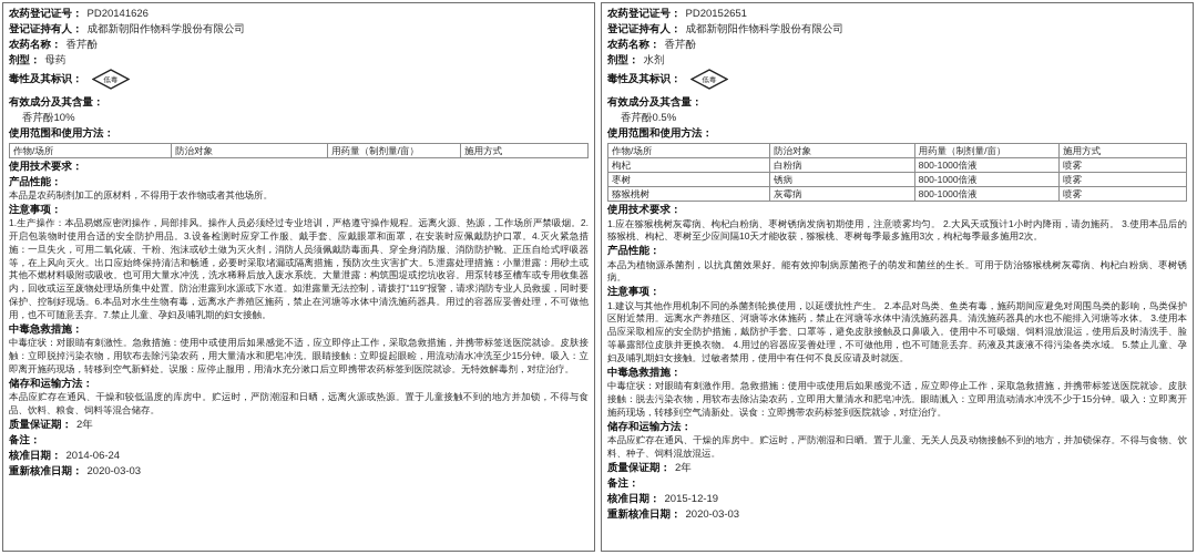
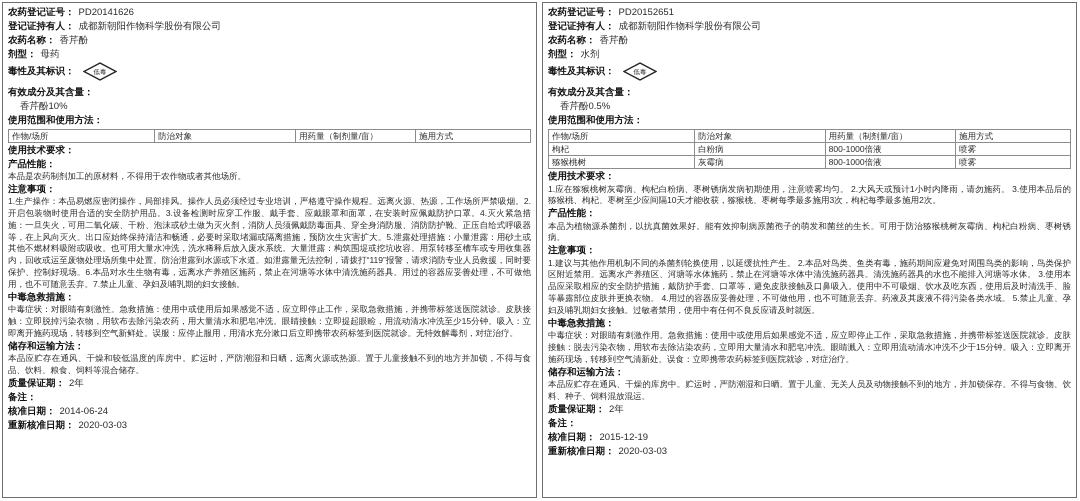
  农药登记证号： PD20141626
  登记证持有人： 成都新朝阳作物科学股份有限公司
  农药名称： 香芹酚
  剂型： 母药
  毒性及其标识：
  有效成分及其含量：
  香芹酚10%
  使用范围和使用方法：
  作物/场所	防治对象	用药量（制剂量/亩）	施用方式
  使用技术要求：
  产品性能：
  本品是农药制剂加工的原材料，不得用于农作物或者其他场所。
  注意事项：
  1.生产操作：本品易燃应密闭操作，局部排风。操作人员必须经过专业培训，严格遵守操作规程。远离火源、热源，工作场所严禁吸烟。2.开启包装物时使用合适的安全防护用品。3.设备检测时应穿工作服、戴手套、应戴眼罩和面罩，在安装时应佩戴防护口罩。4.灭火紧急措施：一旦失火，可用二氧化碳、干粉、泡沫或砂土做为灭火剂，消防人员须佩戴防毒面具、穿全身消防服、消防防护靴、正压自给式呼吸器等，在上风向灭火。出口应始终保持清洁和畅通，必要时采取堵漏或隔离措施，预防次生灾害扩大。5.泄露处理措施：小量泄露：用砂土或其他不燃材料吸附或吸收。也可用大量水冲洗，洗水稀释后放入废水系统。大量泄露：构筑围堤或挖坑收容。用泵转移至槽车或专用收集器内，回收或运至废物处理场所集中处置。防治泄露到水源或下水道。如泄露量无法控制，请拨打“119”报警，请求消防专业人员救援，同时要保护、控制好现场。6.本品对水生生物有毒，远离水产养殖区施药，禁止在河塘等水体中清洗施药器具。用过的容器应妥善处理，不可做他用，也不可随意丢弃。7.禁止儿童、孕妇及哺乳期的妇女接触。
  中毒急救措施：
  中毒症状：对眼睛有刺激性。急救措施：使用中或使用后如果感觉不适，应立即停止工作，采取急救措施，并携带标签送医院就诊。皮肤接触：立即脱掉污染衣物，用软布去除污染农药，用大量清水和肥皂冲洗。眼睛接触：立即提起眼睑，用流动清水冲洗至少15分钟。吸入：立即离开施药现场，转移到空气新鲜处。误服：应停止服用，用清水充分漱口后立即携带农药标签到医院就诊。无特效解毒剂，对症治疗。
  储存和运输方法：
  本品应贮存在通风、干燥和较低温度的库房中。贮运时，严防潮湿和日晒，远离火源或热源。置于儿童接触不到的地方并加锁，不得与食品、饮料、粮食、饲料等混合储存。
  质量保证期： 2年
  备注：
  核准日期： 2014-06-24
  重新核准日期： 2020-03-03
  农药登记证号： PD20152651
  登记证持有人： 成都新朝阳作物科学股份有限公司
  农药名称： 香芹酚
  剂型： 水剂
  毒性及其标识：
  有效成分及其含量：
  香芹酚0.5%
  使用范围和使用方法：
  作物/场所	防治对象	用药量（制剂量/亩）	施用方式
  枸杞	白粉病	800-1000倍液	喷雾
- 枣树	锈病	800-1000倍液	喷雾
  猕猴桃树	灰霉病	800-1000倍液	喷雾
  使用技术要求：
  1.应在猕猴桃树灰霉病、枸杞白粉病、枣树锈病发病初期使用，注意喷雾均匀。 2.大风天或预计1小时内降雨，请勿施药。 3.使用本品后的猕猴桃、枸杞、枣树至少应间隔10天才能收获，猕猴桃、枣树每季最多施用3次，枸杞每季最多施用2次。
  产品性能：
  本品为植物源杀菌剂，以抗真菌效果好。能有效抑制病原菌孢子的萌发和菌丝的生长。可用于防治猕猴桃树灰霉病、枸杞白粉病、枣树锈病。
  注意事项：
- 1.建议与其他作用机制不同的杀菌剂轮换使用，以延缓抗性产生。 2.本品对鸟类、鱼类有毒，施药期间应避免对周围鸟类的影响，鸟类保护区附近禁用。远离水产养殖区、河塘等水体施药，禁止在河塘等水体中清洗施药器具。清洗施药器具的水也不能排入河塘等水体。 3.使用本品应采取相应的安全防护措施，戴防护手套、口罩等，避免皮肤接触及口鼻吸入。使用中不可吸烟、饲料混放混运，使用后及时清洗手、脸等暴露部位皮肤并更换衣物。 4.用过的容器应妥善处理，不可做他用，也不可随意丢弃。药液及其废液不得污染各类水域。 5.禁止儿童、孕妇及哺乳期妇女接触。过敏者禁用，使用中有任何不良反应请及时就医。
+ 1.建议与其他作用机制不同的杀菌剂轮换使用，以延缓抗性产生。 2.本品对鸟类、鱼类有毒，施药期间应避免对周围鸟类的影响，鸟类保护区附近禁用。远离水产养殖区、河塘等水体施药，禁止在河塘等水体中清洗施药器具。清洗施药器具的水也不能排入河塘等水体。 3.使用本品应采取相应的安全防护措施，戴防护手套、口罩等，避免皮肤接触及口鼻吸入。使用中不可吸烟、饮水及吃东西，使用后及时清洗手、脸等暴露部位皮肤并更换衣物。 4.用过的容器应妥善处理，不可做他用，也不可随意丢弃。药液及其废液不得污染各类水域。 5.禁止儿童、孕妇及哺乳期妇女接触。过敏者禁用，使用中有任何不良反应请及时就医。
  中毒急救措施：
  中毒症状：对眼睛有刺激作用。急救措施：使用中或使用后如果感觉不适，应立即停止工作，采取急救措施，并携带标签送医院就诊。皮肤接触：脱去污染衣物，用软布去除沾染农药，立即用大量清水和肥皂冲洗。眼睛溅入：立即用流动清水冲洗不少于15分钟。吸入：立即离开施药现场，转移到空气清新处。误食：立即携带农药标签到医院就诊，对症治疗。
  储存和运输方法：
  本品应贮存在通风、干燥的库房中。贮运时，严防潮湿和日晒。置于儿童、无关人员及动物接触不到的地方，并加锁保存。不得与食物、饮料、种子、饲料混放混运。
  质量保证期： 2年
  备注：
  核准日期： 2015-12-19
  重新核准日期： 2020-03-03
